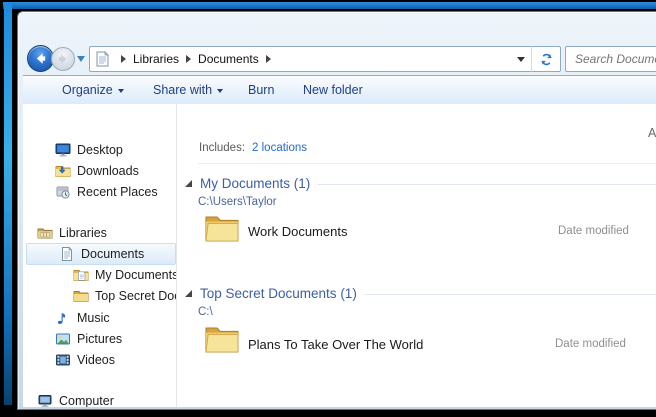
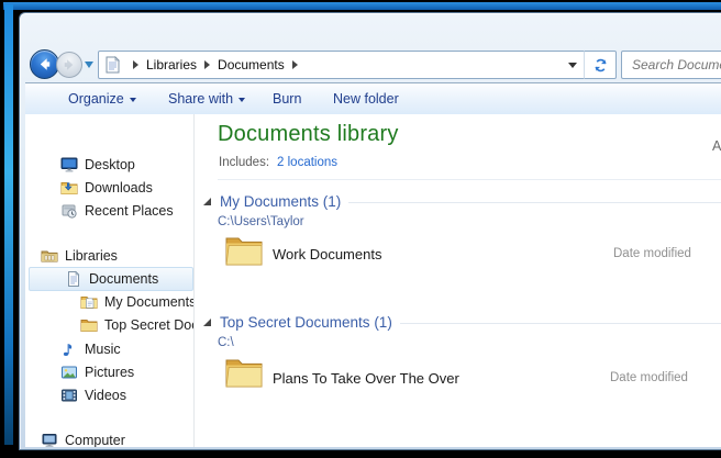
  Libraries
  Documents
  Search Docum
  Organize
  Share with
  Burn
  New folder
  Desktop
  Downloads
  Recent Places
  Libraries
  Documents
  My Document
  Music
  Pictures
  Videos
  Computer
+ Documents library
  Includes: 2 locations
  A
  My Documents (1)
  C:\Users\Taylor
  Work Documents
  Date modified
  Top Secret Documents (1)
  C:\
- Plans To Take Over The World
+ Plans To Take Over The Over
  Date modified
